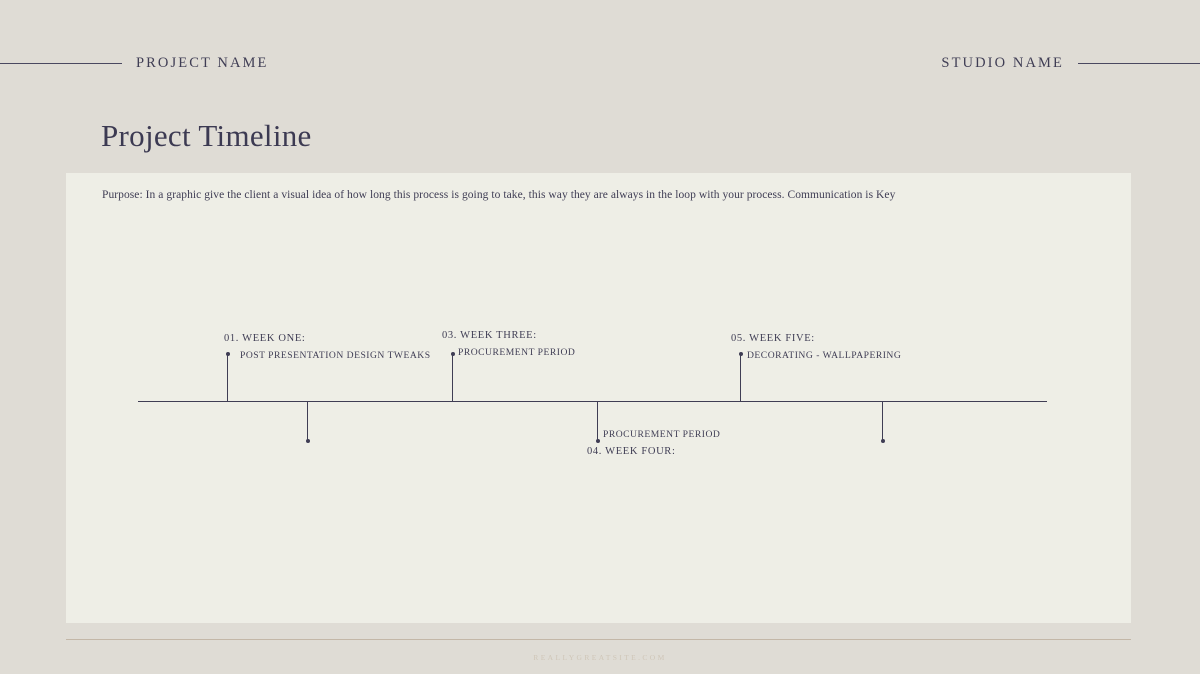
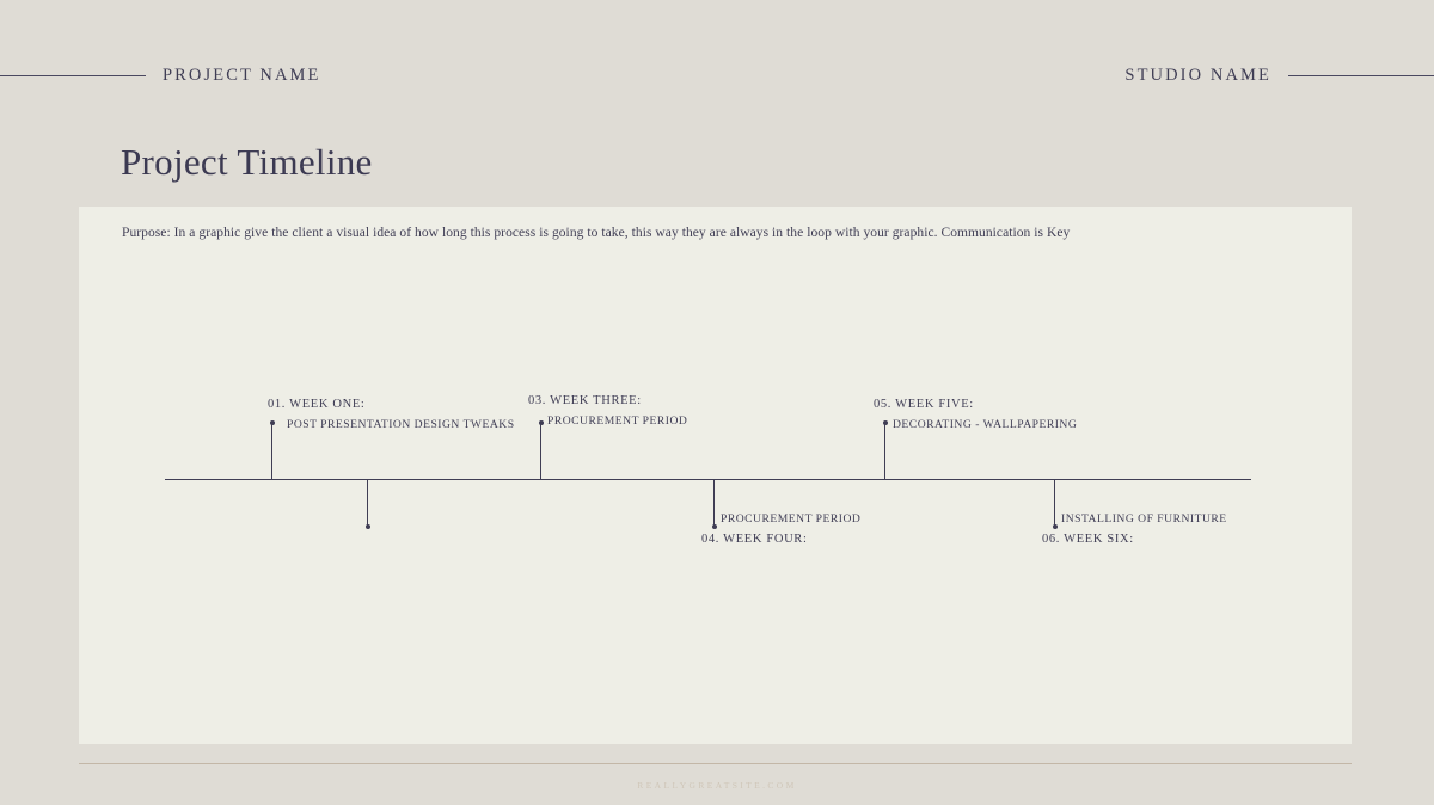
  PROJECT NAME
  STUDIO NAME
  Project Timeline
- Purpose: In a graphic give the client a visual idea of how long this process is going to take, this way they are always in the loop with your process. Communication is Key
+ Purpose: In a graphic give the client a visual idea of how long this process is going to take, this way they are always in the loop with your graphic. Communication is Key
  01. WEEK ONE:
  POST PRESENTATION DESIGN TWEAKS
  03. WEEK THREE:
  PROCUREMENT PERIOD
  PROCUREMENT PERIOD
  04. WEEK FOUR:
  05. WEEK FIVE:
  DECORATING - WALLPAPERING
+ INSTALLING OF FURNITURE
+ 06. WEEK SIX:
  REALLYGREATSITE.COM
